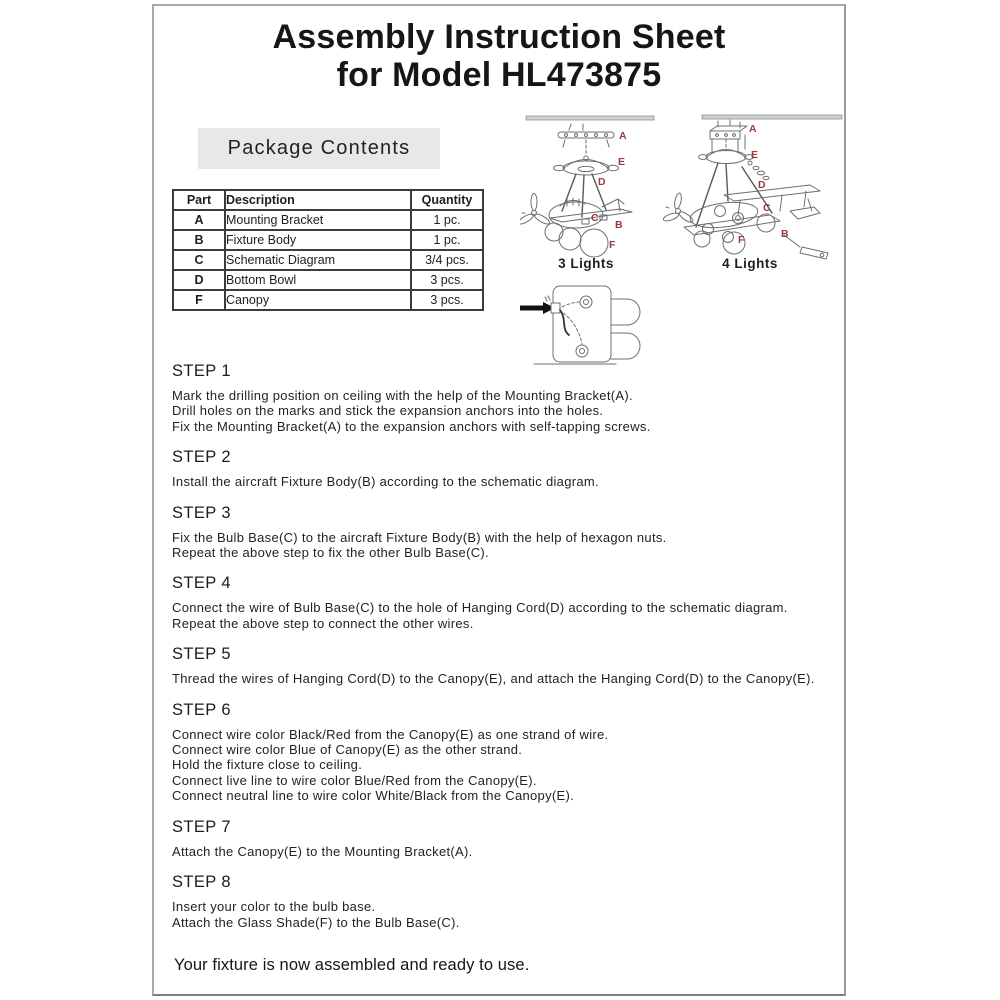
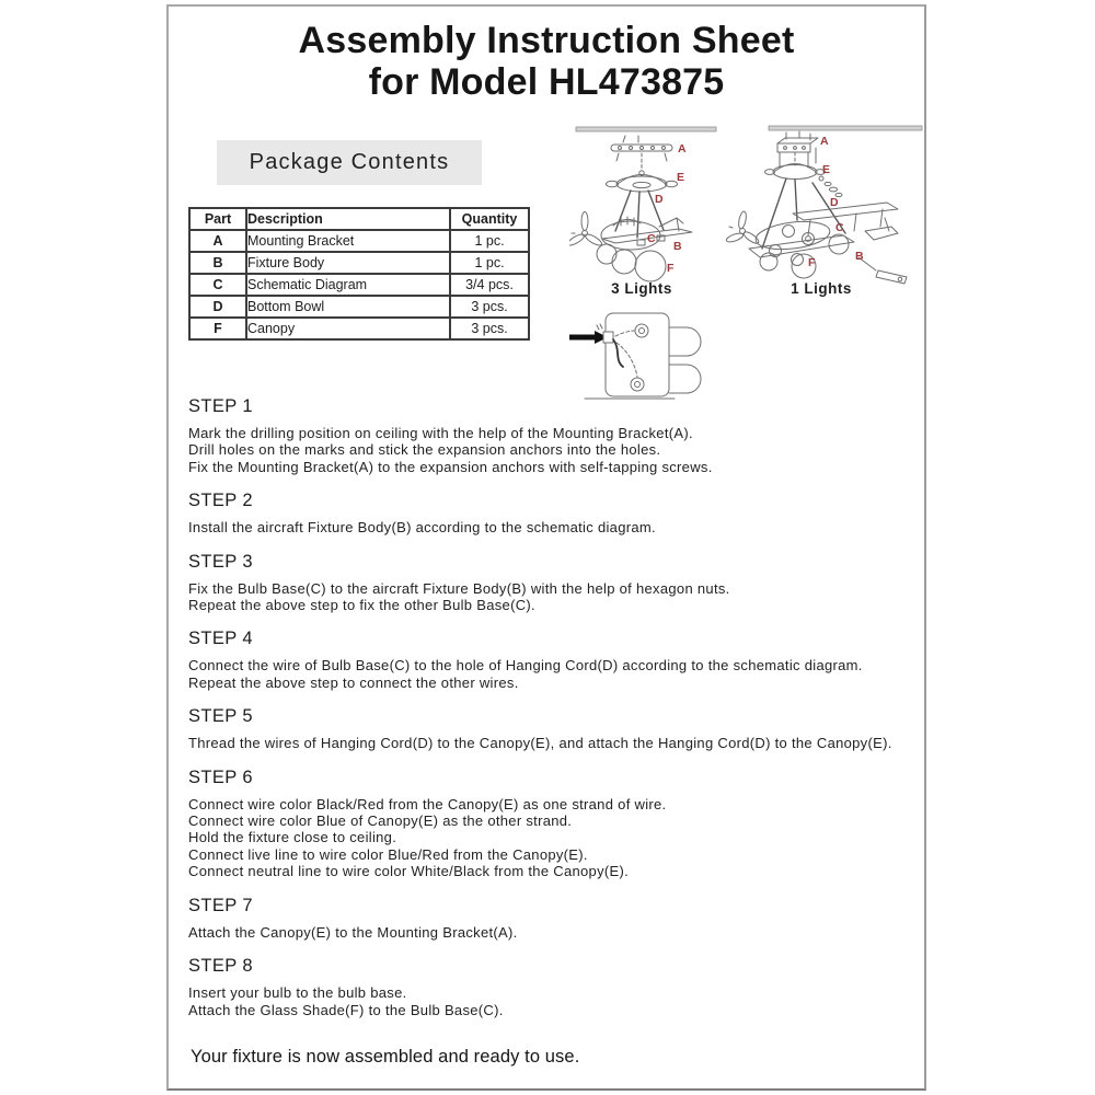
  Assembly Instruction Sheet
  for Model HL473875
  Package Contents
  Part	Description	Quantity
  A	Mounting Bracket	1 pc.
  B	Fixture Body	1 pc.
  C	Schematic Diagram	3/4 pcs.
  D	Bottom Bowl	3 pcs.
  F	Canopy	3 pcs.
  A
  E
  D
  C
  B
  F
  3 Lights
  A
  E
  D
  C
  B
  F
- 4 Lights
+ 1 Lights
  STEP 1
  Mark the drilling position on ceiling with the help of the Mounting Bracket(A).
  Drill holes on the marks and stick the expansion anchors into the holes.
  Fix the Mounting Bracket(A) to the expansion anchors with self-tapping screws.
  STEP 2
  Install the aircraft Fixture Body(B) according to the schematic diagram.
  STEP 3
  Fix the Bulb Base(C) to the aircraft Fixture Body(B) with the help of hexagon nuts.
  Repeat the above step to fix the other Bulb Base(C).
  STEP 4
  Connect the wire of Bulb Base(C) to the hole of Hanging Cord(D) according to the schematic diagram.
  Repeat the above step to connect the other wires.
  STEP 5
  Thread the wires of Hanging Cord(D) to the Canopy(E), and attach the Hanging Cord(D) to the Canopy(E).
  STEP 6
  Connect wire color Black/Red from the Canopy(E) as one strand of wire.
  Connect wire color Blue of Canopy(E) as the other strand.
  Hold the fixture close to ceiling.
  Connect live line to wire color Blue/Red from the Canopy(E).
  Connect neutral line to wire color White/Black from the Canopy(E).
  STEP 7
  Attach the Canopy(E) to the Mounting Bracket(A).
  STEP 8
- Insert your color to the bulb base.
+ Insert your bulb to the bulb base.
  Attach the Glass Shade(F) to the Bulb Base(C).
  Your fixture is now assembled and ready to use.
